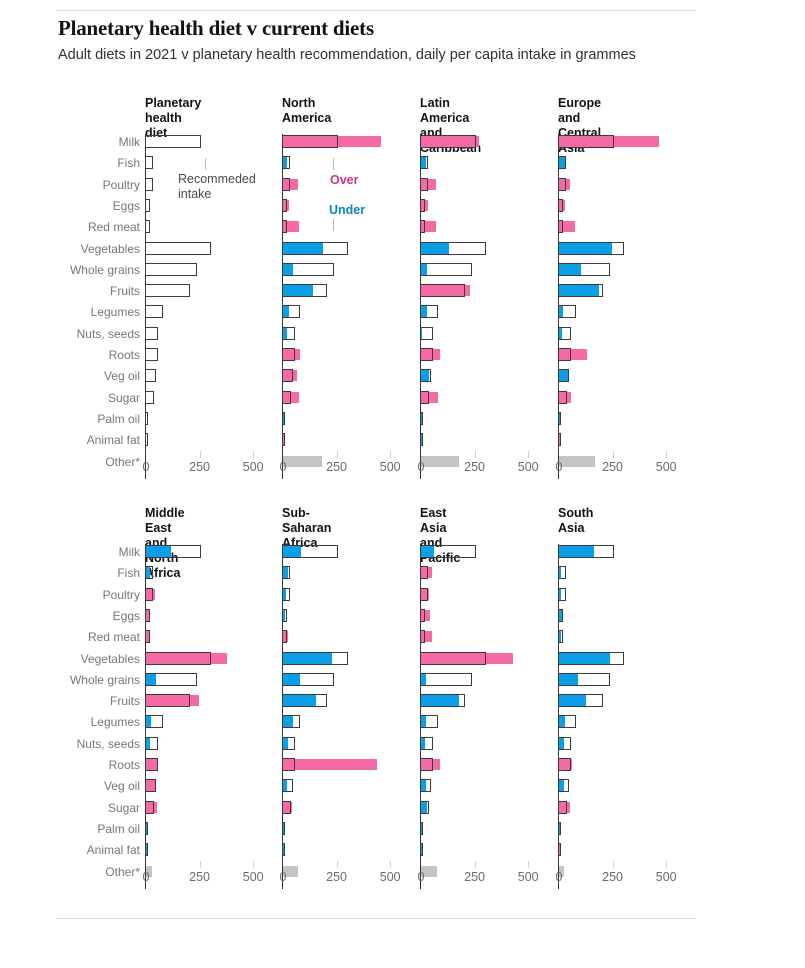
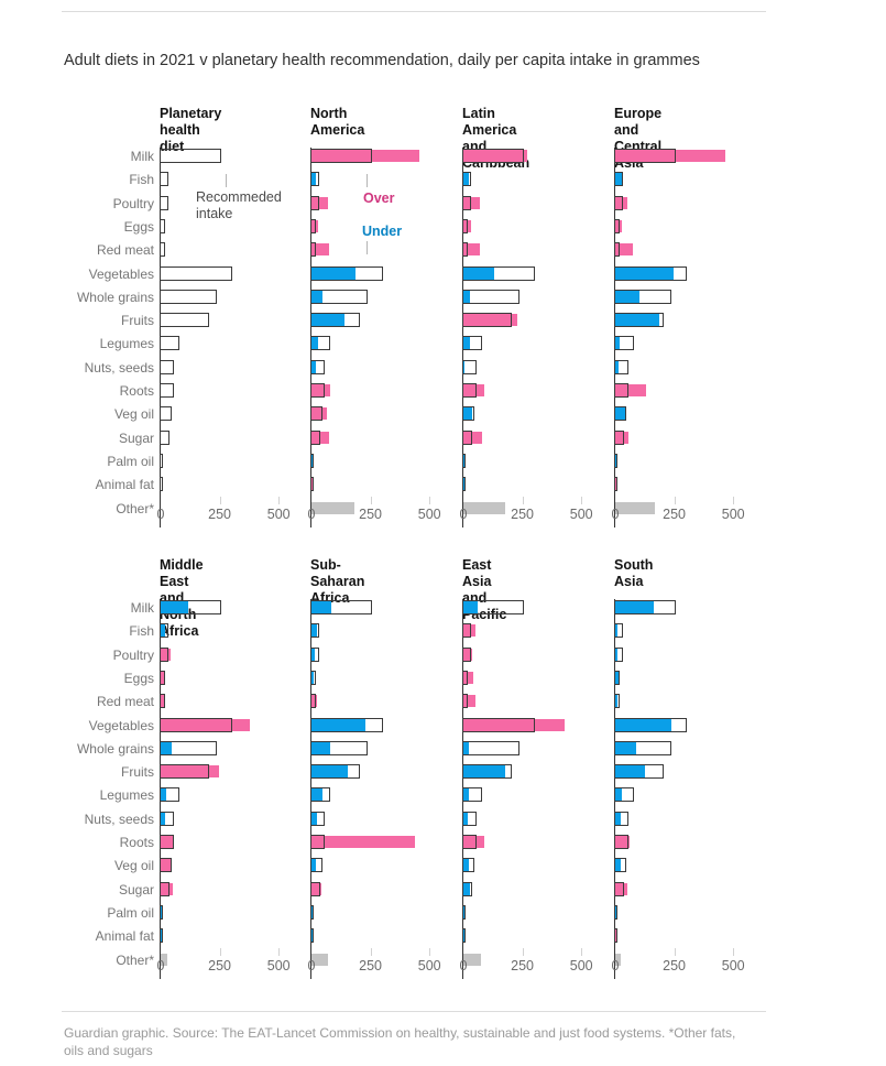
- Planetary health diet v current diets
  Adult diets in 2021 v planetary health recommendation, daily per capita intake in grammes
  Planetary
  health diet
  Milk
  Fish
  Poultry
  Eggs
  Red meat
  Vegetables
  Whole grains
  Fruits
  Legumes
  Nuts, seeds
  Roots
  Veg oil
  Sugar
  Palm oil
  Animal fat
  Other*
  0
  250
  500
  North
  America
  0
  250
  500
  Latin America
  and Caribbean
  0
  250
  500
  Europe and
  Central Asia
  0
  250
  500
  Middle East
  and North frica
  Milk
  Fish
  Poultry
  Eggs
  Red meat
  Vegetables
  Whole grains
  Fruits
  Legumes
  Nuts, seeds
  Roots
  Veg oil
  Sugar
  Palm oil
  Animal fat
  Other*
  0
  250
  500
  Sub-Saharan
  Africa
  0
  250
  500
  East Asia
  and Pacific
  0
  250
  500
  South
  Asia
  0
  250
  500
  Recommeded
  intake
  Over
  Under
+ Guardian graphic. Source: The EAT-Lancet Commission on healthy, sustainable and just food systems. *Other fats, oils and sugars
